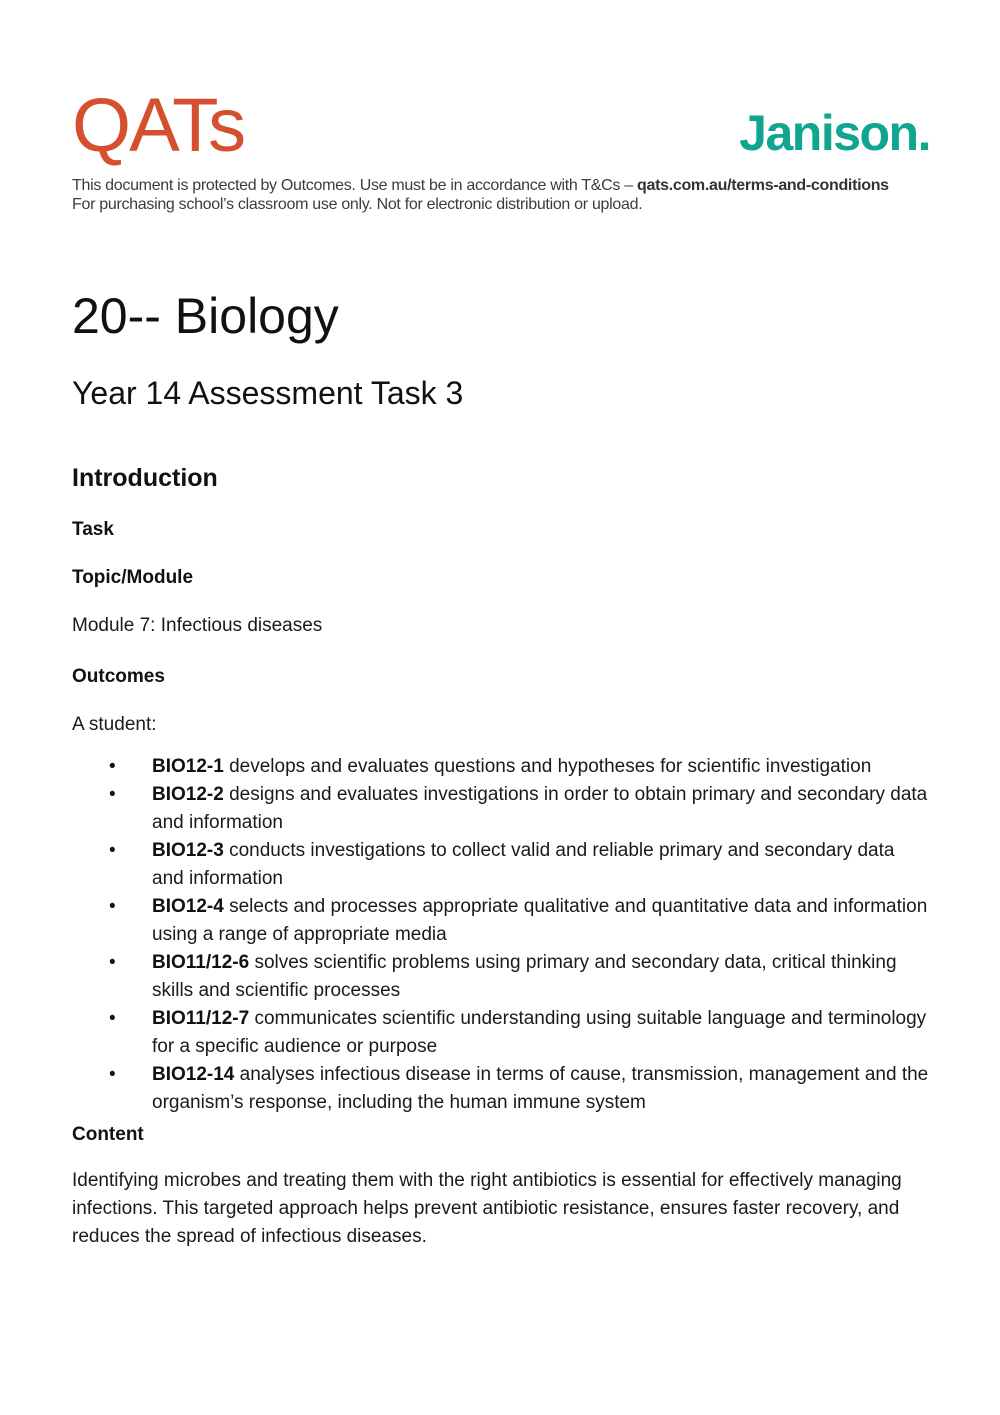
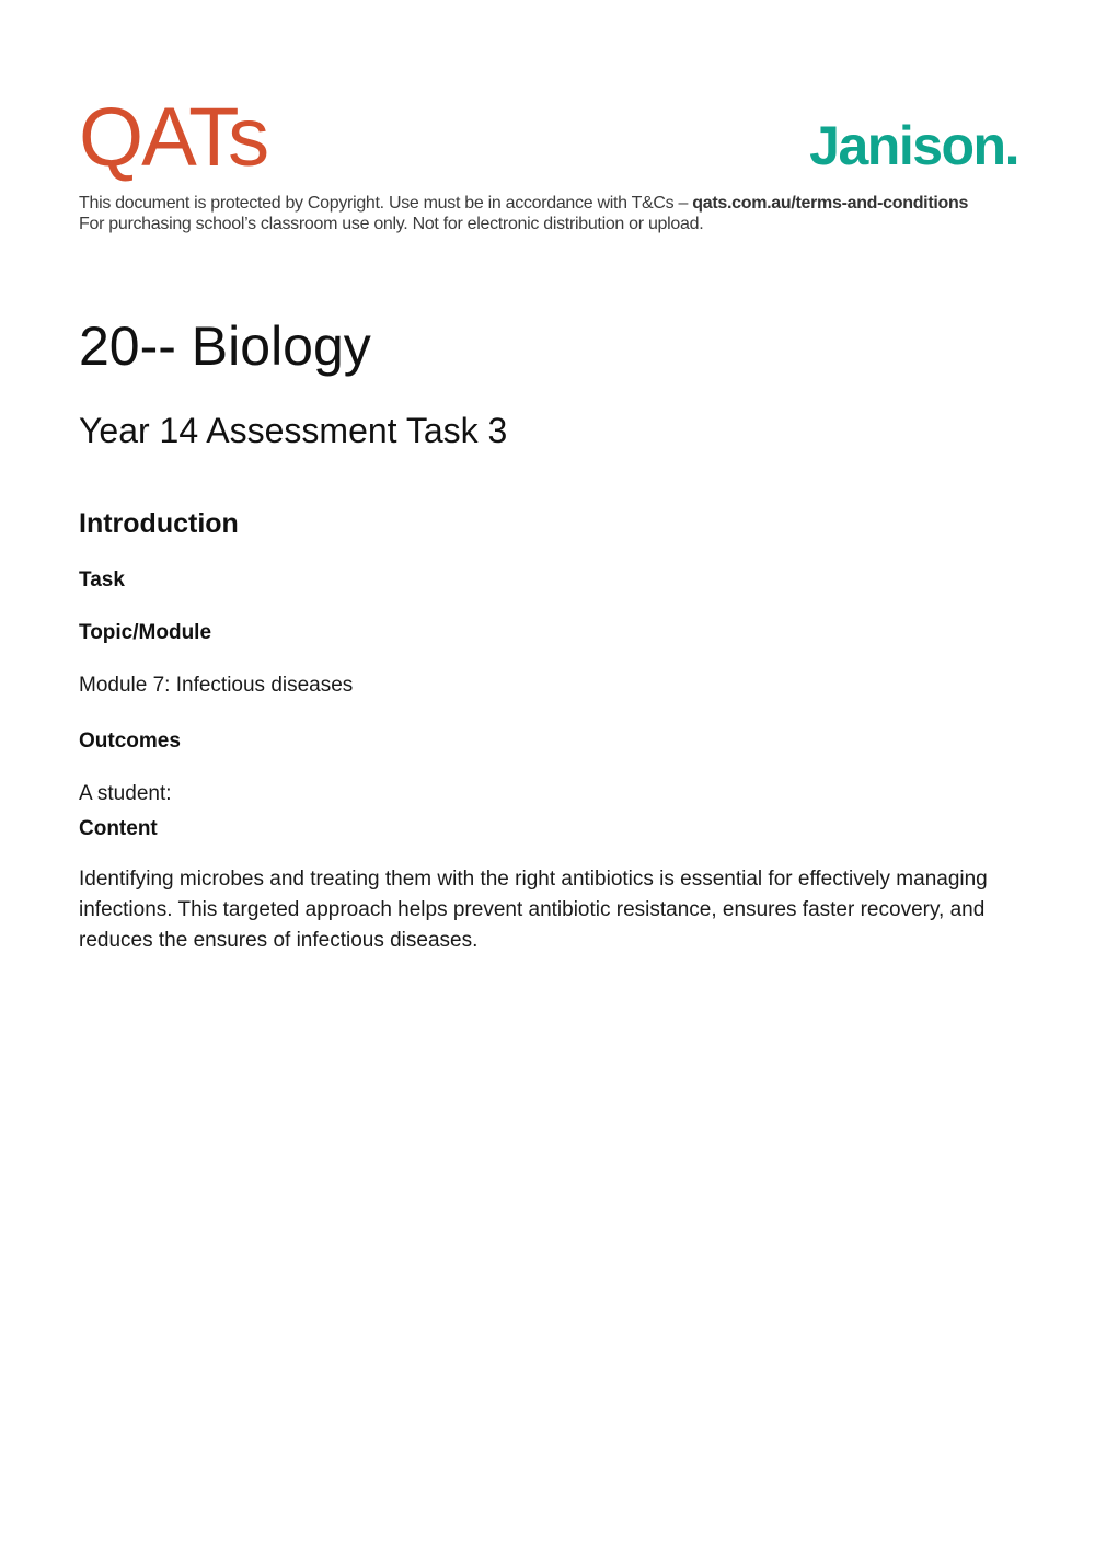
  QATs
  Janison.
- This document is protected by Outcomes. Use must be in accordance with T&Cs – qats.com.au/terms-and-conditions
+ This document is protected by Copyright. Use must be in accordance with T&Cs – qats.com.au/terms-and-conditions
  For purchasing school’s classroom use only. Not for electronic distribution or upload.
  20-- Biology
  Year 14 Assessment Task 3
  Introduction
  Task
  Topic/Module
  Module 7: Infectious diseases
  Outcomes
  A student:
- BIO12-1 develops and evaluates questions and hypotheses for scientific investigation
- BIO12-2 designs and evaluates investigations in order to obtain primary and secondary data and information
- BIO12-3 conducts investigations to collect valid and reliable primary and secondary data and information
- BIO12-4 selects and processes appropriate qualitative and quantitative data and information using a range of appropriate media
- BIO11/12-6 solves scientific problems using primary and secondary data, critical thinking skills and scientific processes
- BIO11/12-7 communicates scientific understanding using suitable language and terminology for a specific audience or purpose
- BIO12-14 analyses infectious disease in terms of cause, transmission, management and the organism’s response, including the human immune system
  Content
- Identifying microbes and treating them with the right antibiotics is essential for effectively managing infections. This targeted approach helps prevent antibiotic resistance, ensures faster recovery, and reduces the spread of infectious diseases.
+ Identifying microbes and treating them with the right antibiotics is essential for effectively managing infections. This targeted approach helps prevent antibiotic resistance, ensures faster recovery, and reduces the ensures of infectious diseases.
